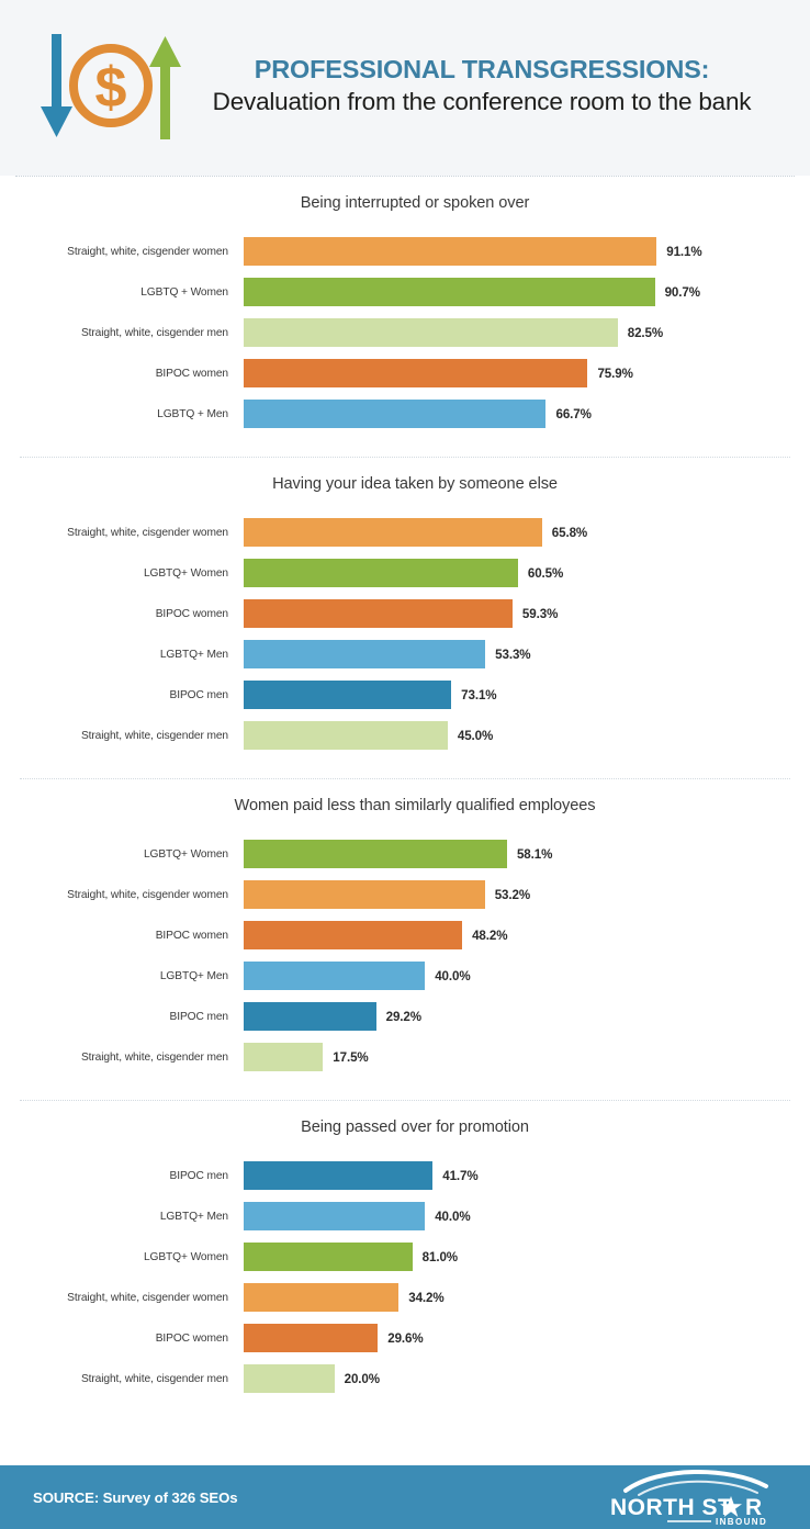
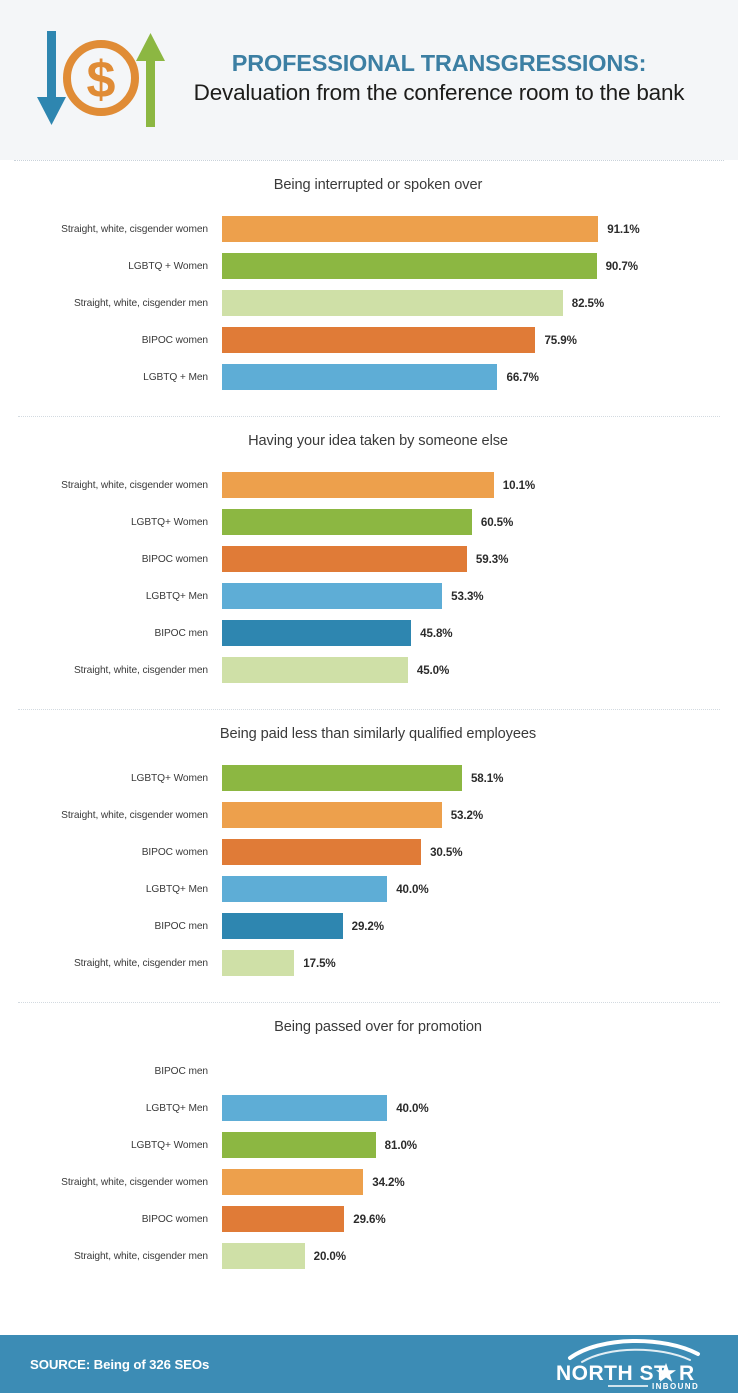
  $
  PROFESSIONAL TRANSGRESSIONS:
  Devaluation from the conference room to the bank
  Being interrupted or spoken over
  Straight, white, cisgender women
  91.1%
  LGBTQ + Women
  90.7%
  Straight, white, cisgender men
  82.5%
  BIPOC women
  75.9%
  LGBTQ + Men
  66.7%
  Having your idea taken by someone else
  Straight, white, cisgender women
- 65.8%
+ 10.1%
  LGBTQ+ Women
  60.5%
  BIPOC women
  59.3%
  LGBTQ+ Men
  53.3%
  BIPOC men
- 73.1%
+ 45.8%
  Straight, white, cisgender men
  45.0%
- Women paid less than similarly qualified employees
+ Being paid less than similarly qualified employees
  LGBTQ+ Women
  58.1%
  Straight, white, cisgender women
  53.2%
  BIPOC women
- 48.2%
+ 30.5%
  LGBTQ+ Men
  40.0%
  BIPOC men
  29.2%
  Straight, white, cisgender men
  17.5%
  Being passed over for promotion
  BIPOC men
- 41.7%
  LGBTQ+ Men
  40.0%
  LGBTQ+ Women
  81.0%
  Straight, white, cisgender women
  34.2%
  BIPOC women
  29.6%
  Straight, white, cisgender men
  20.0%
- SOURCE: Survey of 326 SEOs
+ SOURCE: Being of 326 SEOs
  NORTH S
  R
  INBOUND
